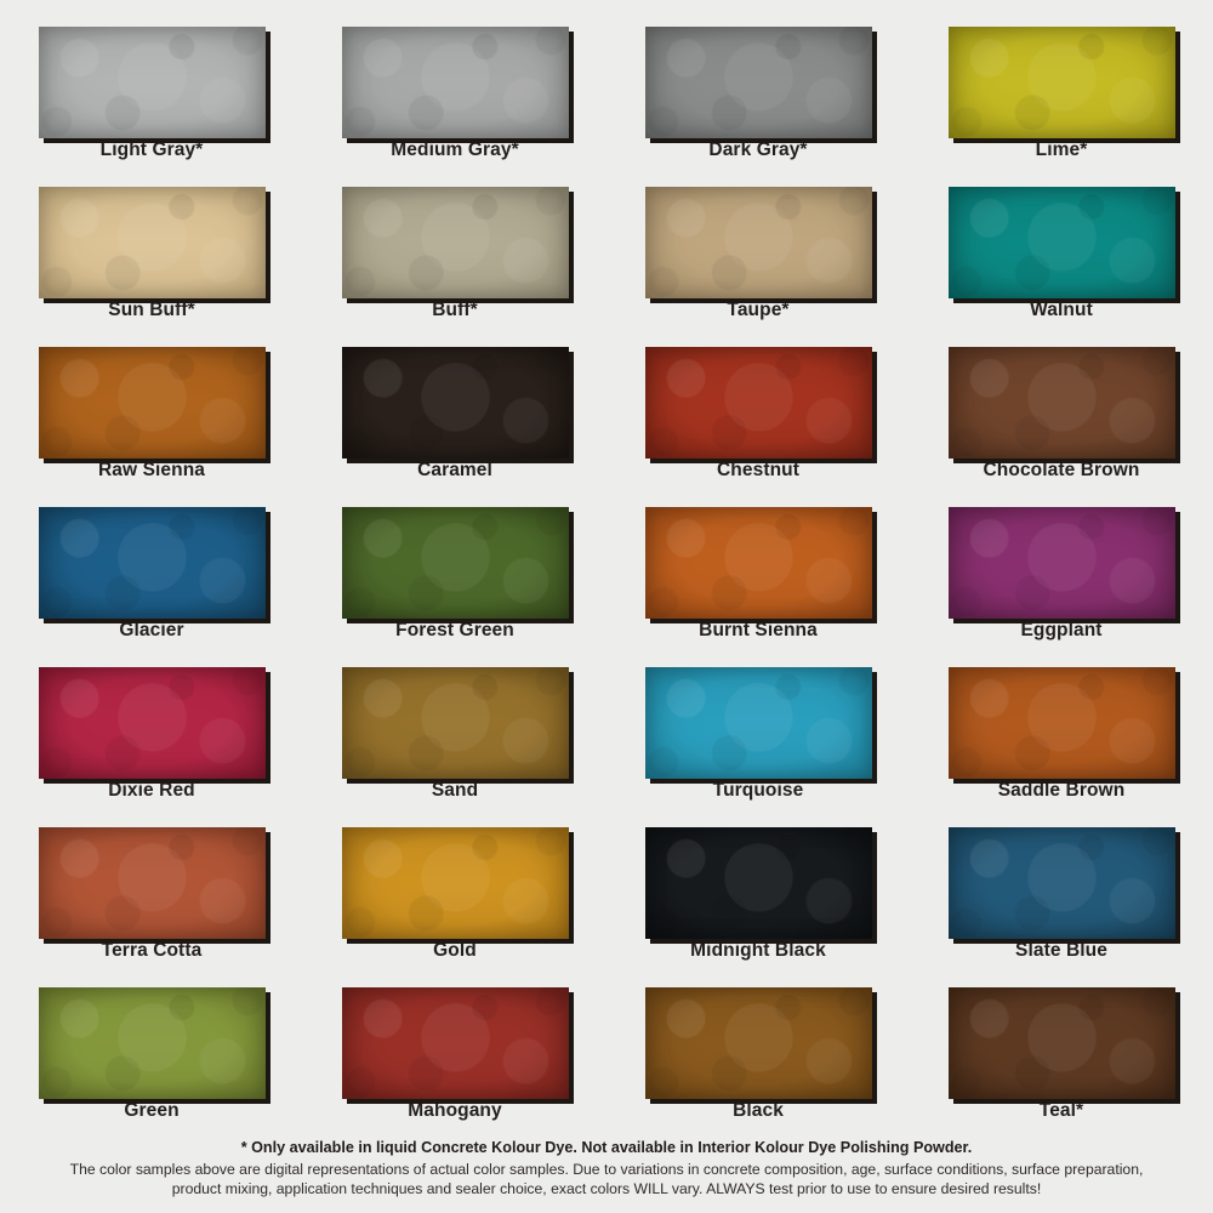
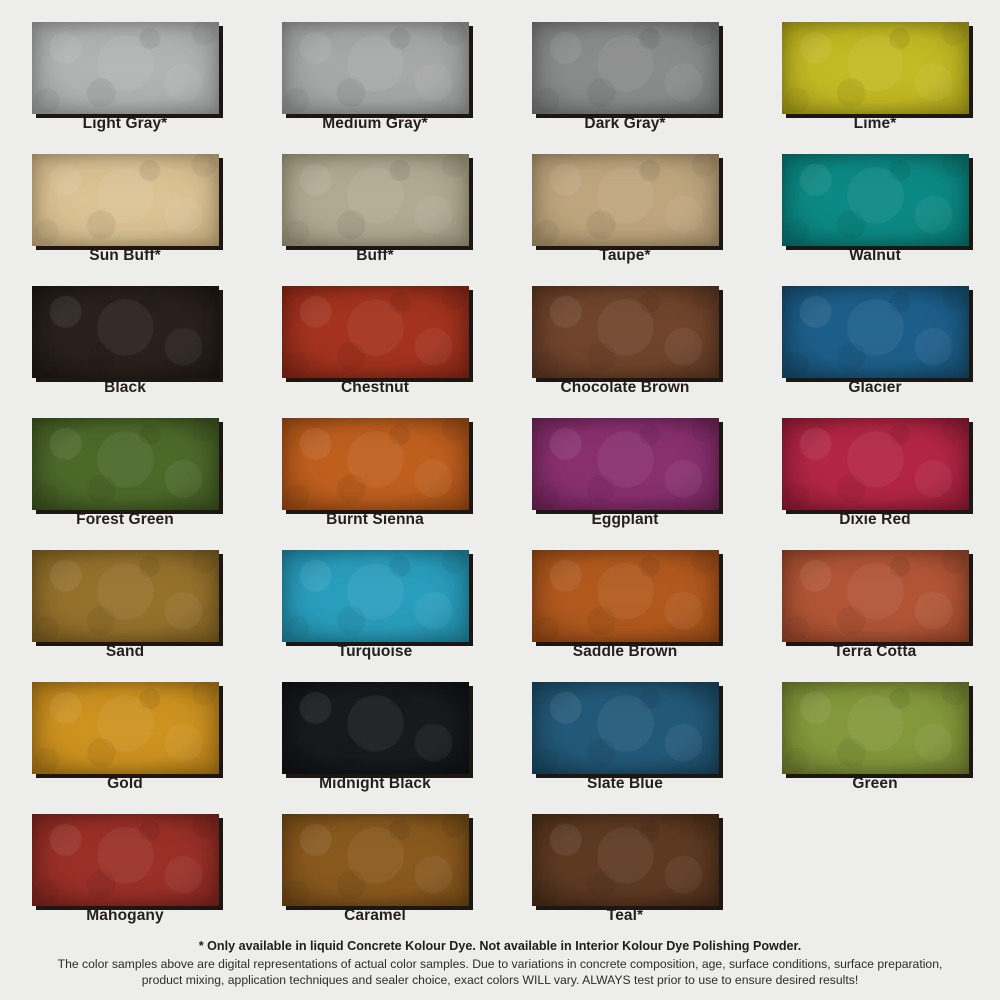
  Light Gray*
  Medium Gray*
  Dark Gray*
  Lime*
  Sun Buff*
  Buff*
  Taupe*
  Walnut
- Raw Sienna
- Caramel
+ Black
  Chestnut
  Chocolate Brown
  Glacier
  Forest Green
  Burnt Sienna
  Eggplant
  Dixie Red
  Sand
  Turquoise
  Saddle Brown
  Terra Cotta
  Gold
  Midnight Black
  Slate Blue
  Green
  Mahogany
- Black
+ Caramel
  Teal*
  * Only available in liquid Concrete Kolour Dye. Not available in Interior Kolour Dye Polishing Powder.
  The color samples above are digital representations of actual color samples. Due to variations in concrete composition, age, surface conditions, surface preparation, product mixing, application techniques and sealer choice, exact colors WILL vary. ALWAYS test prior to use to ensure desired results!
